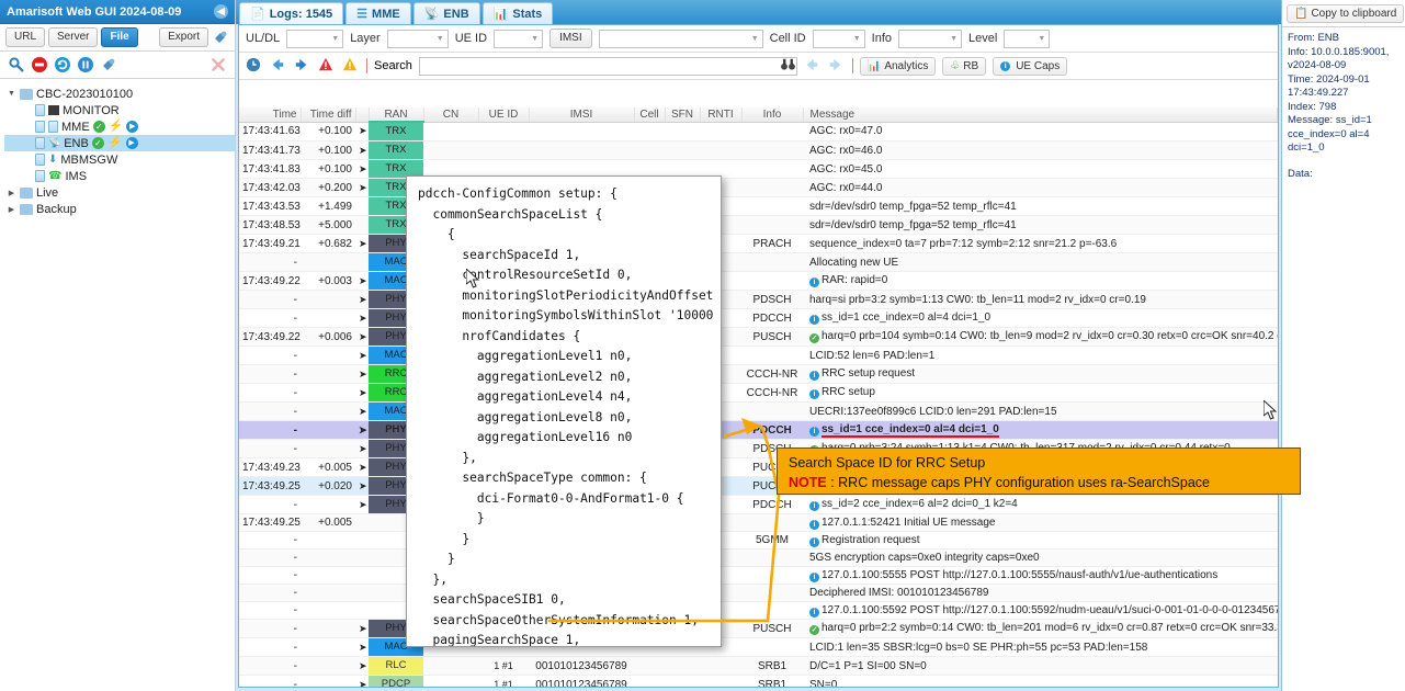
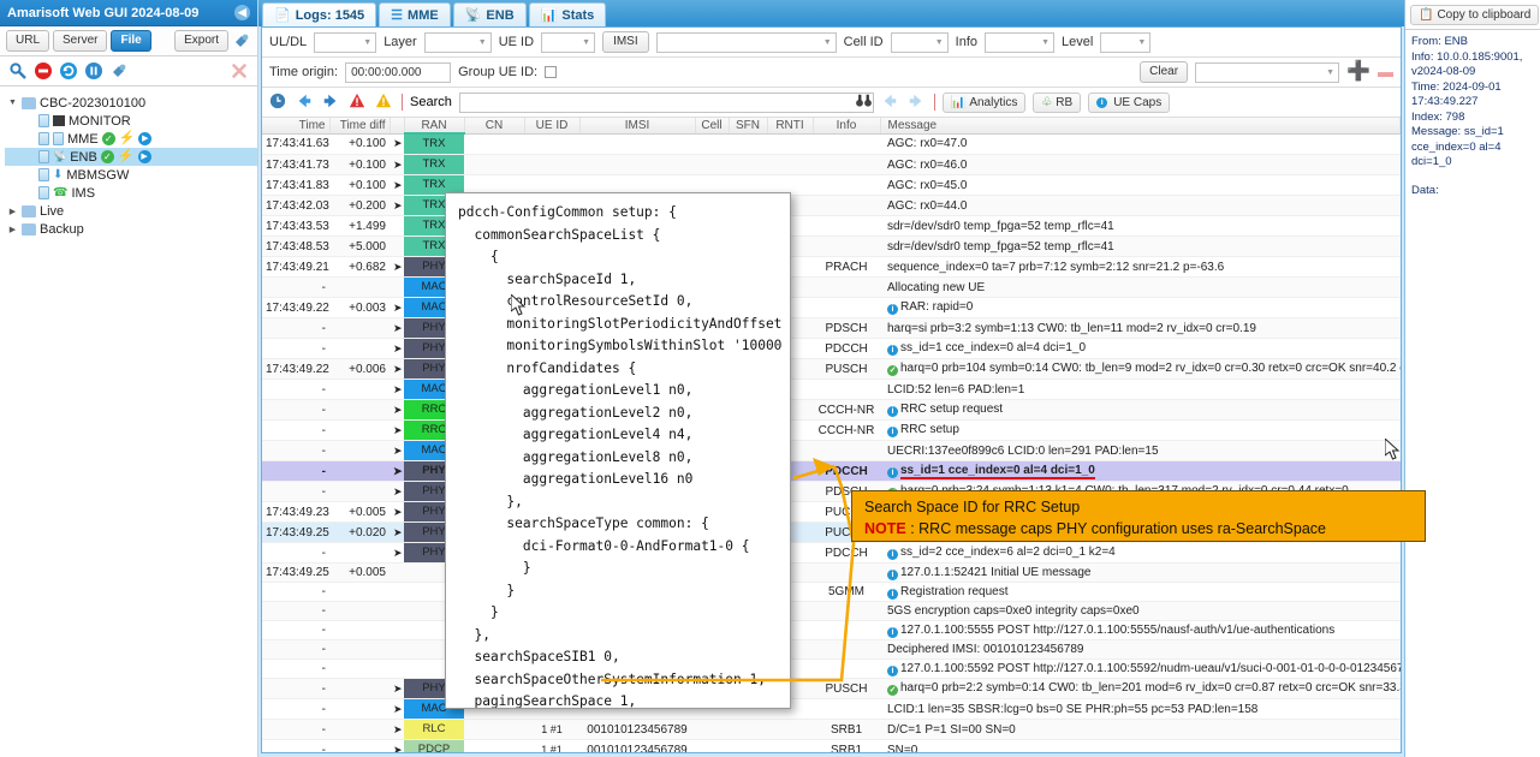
  Amarisoft Web GUI 2024-08-09
  ◀
  URL
  Server
  File
  Export
  CBC-2023010100
  MONITOR
  MME
  ✓
  ⚡
  📡
  ENB
  ✓
  ⚡
  ⬇
  MBMSGW
  ☎
  IMS
  Live
  Backup
  📄
  Logs: 1545
  ☰
  MME
  📡
  ENB
  📊
  Stats
  UL/DL
  Layer
  UE ID
  IMSI
  Cell ID
  Info
  Level
+ Time origin:
+ 00:00:00.000
+ Group UE ID:
+ Clear
+ ➕
+ ▬
  Search
  📊
  Analytics
  ♧
  RB
  UE Caps
  Time	Time diff		RAN	CN	UE ID	IMSI	Cell	SFN	RNTI	Info	Message
  17:43:41.63	+0.100	➤	TRX								AGC: rx0=47.0
  17:43:41.73	+0.100	➤	TRX								AGC: rx0=46.0
  17:43:41.83	+0.100	➤	TRX								AGC: rx0=45.0
  17:43:42.03	+0.200	➤	TRX								AGC: rx0=44.0
  17:43:43.53	+1.499		TRX								sdr=/dev/sdr0 temp_fpga=52 temp_rflc=41
  17:43:48.53	+5.000		TRX								sdr=/dev/sdr0 temp_fpga=52 temp_rflc=41
  17:43:49.21	+0.682	➤	PHY							PRACH	sequence_index=0 ta=7 prb=7:12 symb=2:12 snr=21.2 p=-63.6
  -			MAC								Allocating new UE
  17:43:49.22	+0.003	➤	MAC								RAR: rapid=0
  -		➤	PHY							PDSCH	harq=si prb=3:2 symb=1:13 CW0: tb_len=11 mod=2 rv_idx=0 cr=0.19
  -		➤	PHY							PDCCH	ss_id=1 cce_index=0 al=4 dci=1_0
  17:43:49.22	+0.006	➤	PHY							PUSCH	harq=0 prb=104 symb=0:14 CW0: tb_len=9 mod=2 rv_idx=0 cr=0.30 retx=0 crc=OK snr=40.2
  -		➤	MAC								LCID:52 len=6 PAD:len=1
  -		➤	RRC							CCCH-NR	RRC setup request
  -		➤	RRC							CCCH-NR	RRC setup
  -		➤	MAC								UECRI:137ee0f899c6 LCID:0 len=291 PAD:len=15
  -		➤	PHY							PCCH	ss_id=1 cce_index=0 al=4 dci=1_0
  17:43:49.23	+0.005	➤	PHY							PU
  17:43:49.25	+0.020	➤	PHY							PUC
  -		➤	PHY							PDCCH	ss_id=2 cce_index=6 al=2 dci=0_1 k2=4
  17:43:49.25	+0.005										127.0.1.1:52421 Initial UE message
  -										5GM	Registration request
  -											5GS encryption caps=0xe0 integrity caps=0xe0
  -											127.0.1.100:5555 POST http://127.0.1.100:5555/nausf-auth/v1/ue-authentications
  -											Deciphered IMSI: 001010123456789
  -											127.0.1.100:5592 POST http://127.0.1.100:5592/nudm-ueau/v1/suci-0-001-01-0-0-0-0123456
  -		➤	PHY							PUSCH	harq=0 prb=2:2 symb=0:14 CW0: tb_len=201 mod=6 rv_idx=0 cr=0.87 retx=0 crc=OK snr=33.
  -		➤	MAC								LCID:1 len=35 SBSR:lcg=0 bs=0 SE PHR:ph=55 pc=53 PAD:len=158
  -		➤	RLC		1 #1	001010123456789				SRB1	D/C=1 P=1 SI=00 SN=0
  -		➤	PDCP		1 #1	001010123456789				SRB1	SN=0
  📋
  Copy to clipboard
  From: ENB
  Info: 10.0.0.185:9001,
  v2024-08-09
  Time: 2024-09-01
  17:43:49.227
  Index: 798
  Message: ss_id=1
  cce_index=0 al=4
  dci=1_0
  Data:
  pdcch-ConfigCommon setup: {
  commonSearchSpaceList {
  {
  searchSpaceId 1,
  ntrolResourceSetId 0,
  monitoringSlotPeriodicityAndOffset
  monitoringSymbolsWithinSlot '10000
  nrofCandidates {
  aggregationLevel1 n0,
  aggregationLevel2 n0,
  aggregationLevel4 n4,
  aggregationLevel8 n0,
  aggregationLevel16 n0
  },
  searchSpaceType common: {
  dci-Format0-0-AndFormat1-0 {
  }
  }
  }
  },
  searchSpaceSIB1 0,
  pagingSearchSpace 1,
  Search Space ID for RRC Setup
  NOTE : RRC message caps PHY configuration uses ra-SearchSpace
